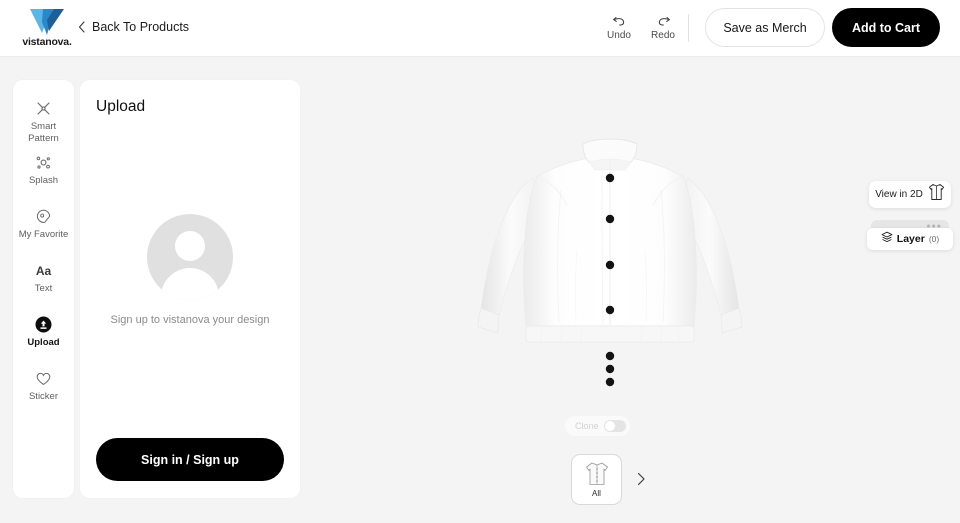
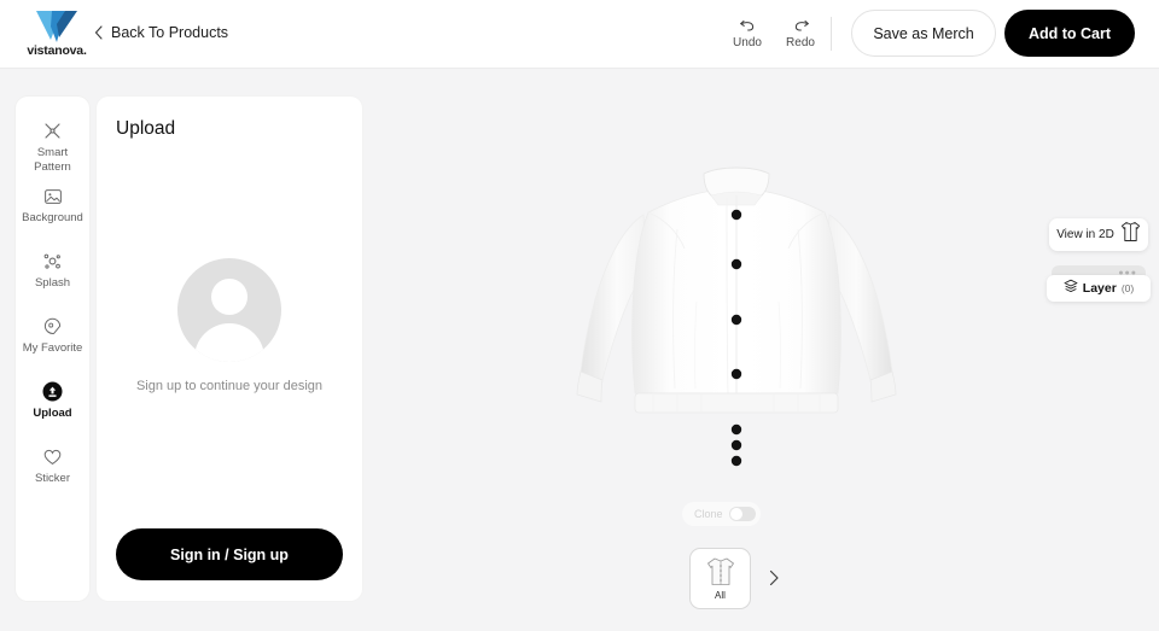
  vistanova.
  Back To Products
  Undo
  Redo
  Save as Merch
  Add to Cart
  Smart
  Pattern
+ Background
  Splash
  My Favorite
- Aa
- Text
  Upload
  Sticker
  Upload
- Sign up to vistanova your design
+ Sign up to continue your design
  Sign in / Sign up
  View in 2D
  Layer
  (0)
  Clone
  All
